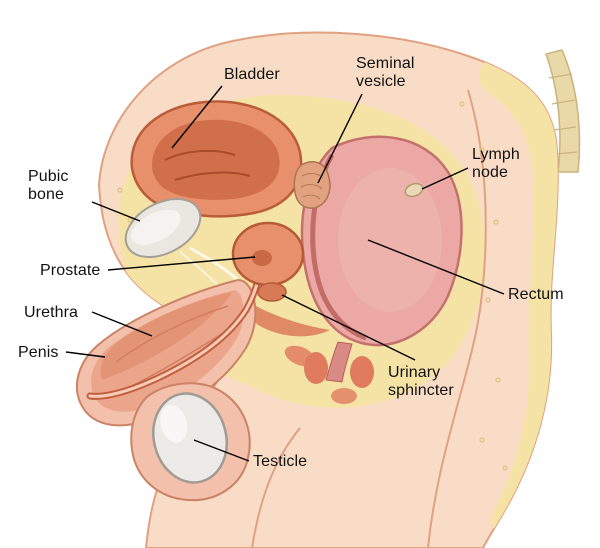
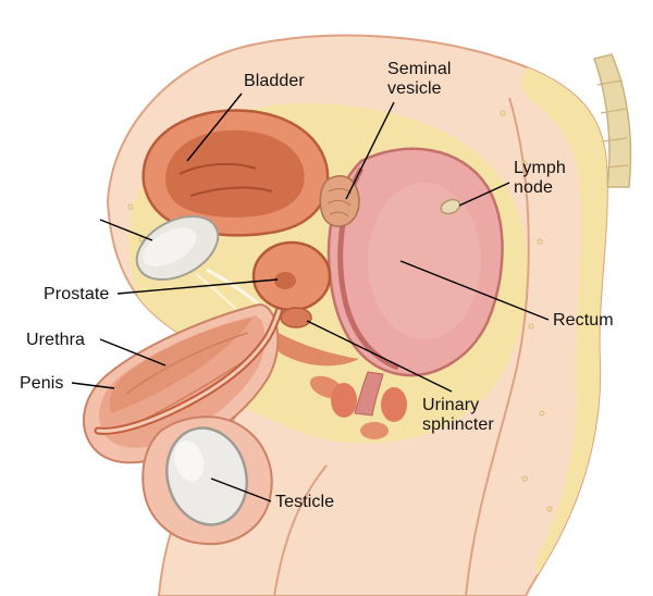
  Bladder
  Seminal
  vesicle
  Lymph
  node
- Pubic
- bone
  Prostate
  Rectum
  Urethra
  Penis
  Urinary
  sphincter
  Testicle
